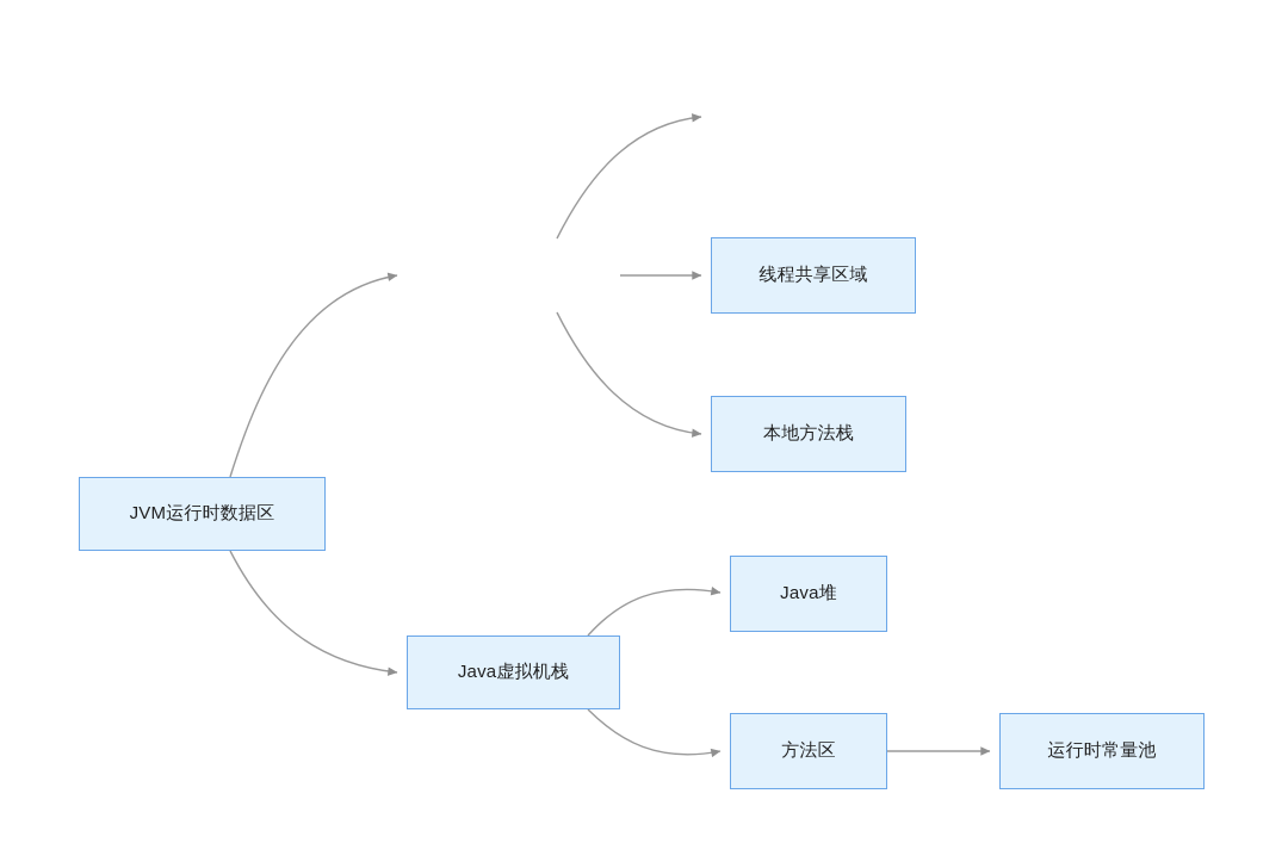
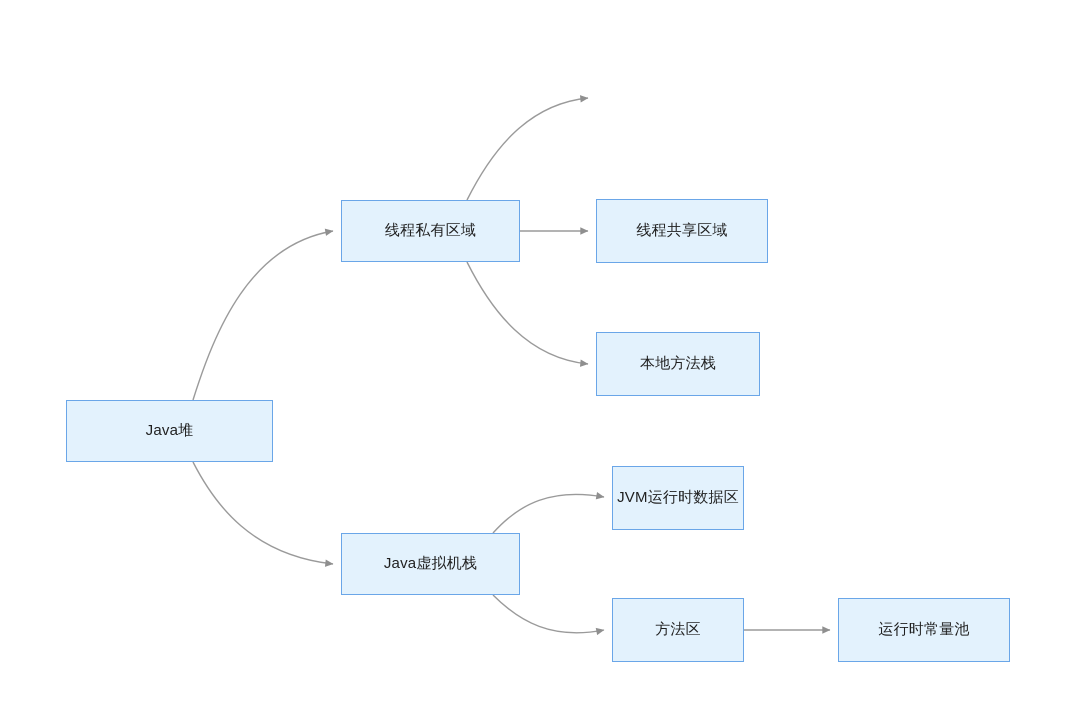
- JVM运行时数据区
+ Java堆
+ 线程私有区域
  Java虚拟机栈
  线程共享区域
  本地方法栈
- Java堆
+ JVM运行时数据区
  方法区
  运行时常量池
